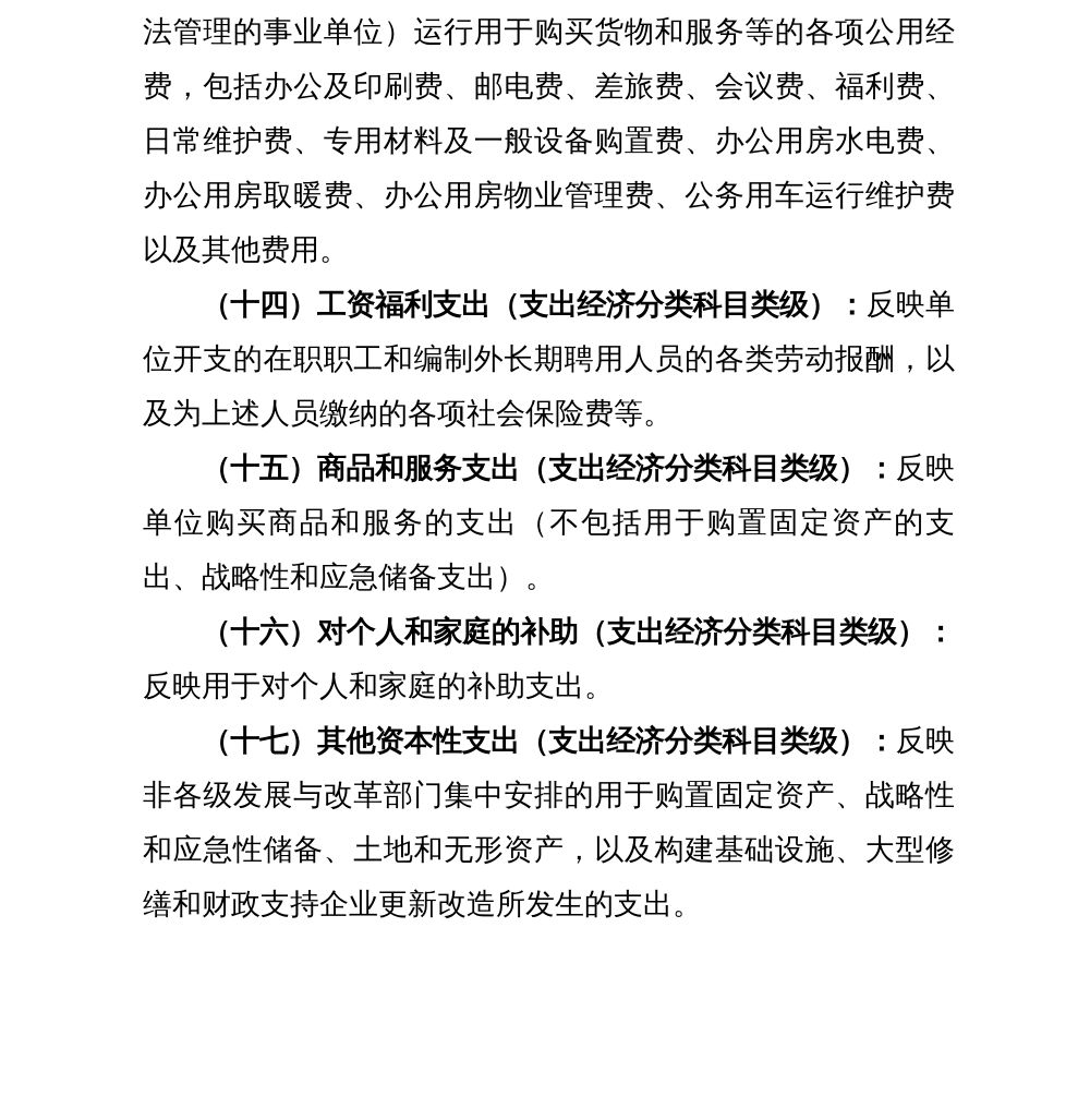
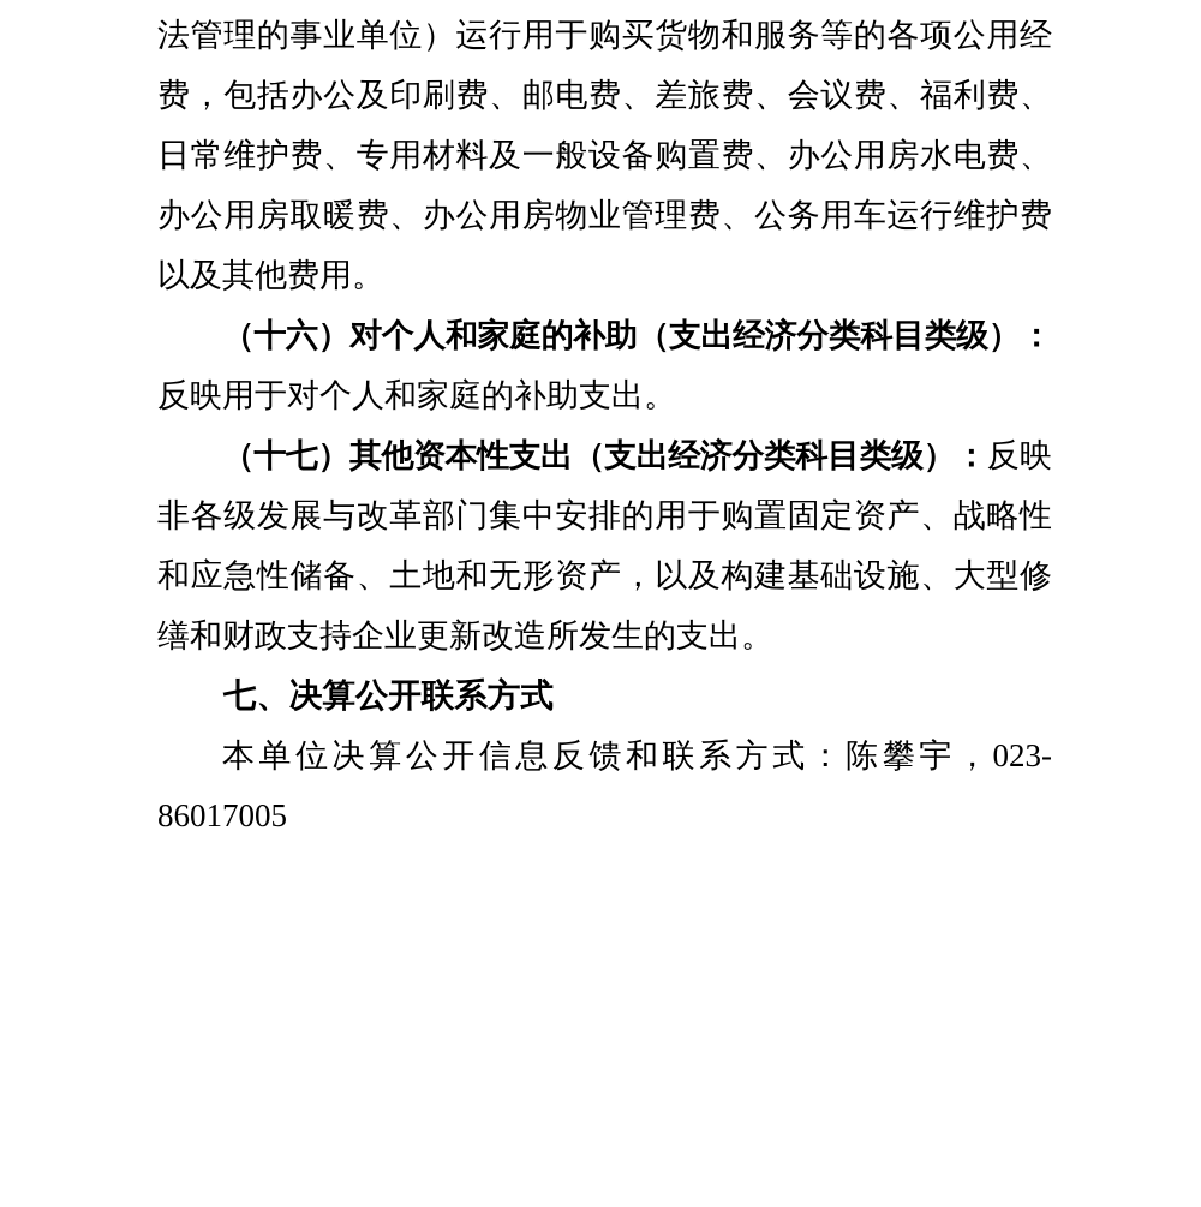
  法管理的事业单位）运行用于购买货物和服务等的各项公用经费，包括办公及印刷费、邮电费、差旅费、会议费、福利费、日常维护费、专用材料及一般设备购置费、办公用房水电费、办公用房取暖费、办公用房物业管理费、公务用车运行维护费以及其他费用。
- （十四）工资福利支出（支出经济分类科目类级）：反映单位开支的在职职工和编制外长期聘用人员的各类劳动报酬，以及为上述人员缴纳的各项社会保险费等。
- （十五）商品和服务支出（支出经济分类科目类级）：反映单位购买商品和服务的支出（不包括用于购置固定资产的支出、战略性和应急储备支出）。
  （十六）对个人和家庭的补助（支出经济分类科目类级）：反映用于对个人和家庭的补助支出。
  （十七）其他资本性支出（支出经济分类科目类级）：反映非各级发展与改革部门集中安排的用于购置固定资产、战略性和应急性储备、土地和无形资产，以及构建基础设施、大型修缮和财政支持企业更新改造所发生的支出。
+ 七、决算公开联系方式
+ 本单位决算公开信息反馈和联系方式：陈攀宇，023-
+ 86017005
